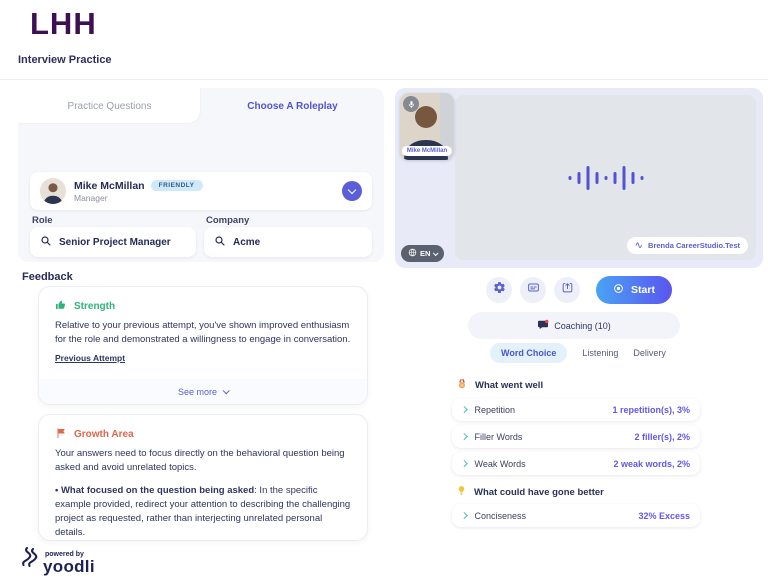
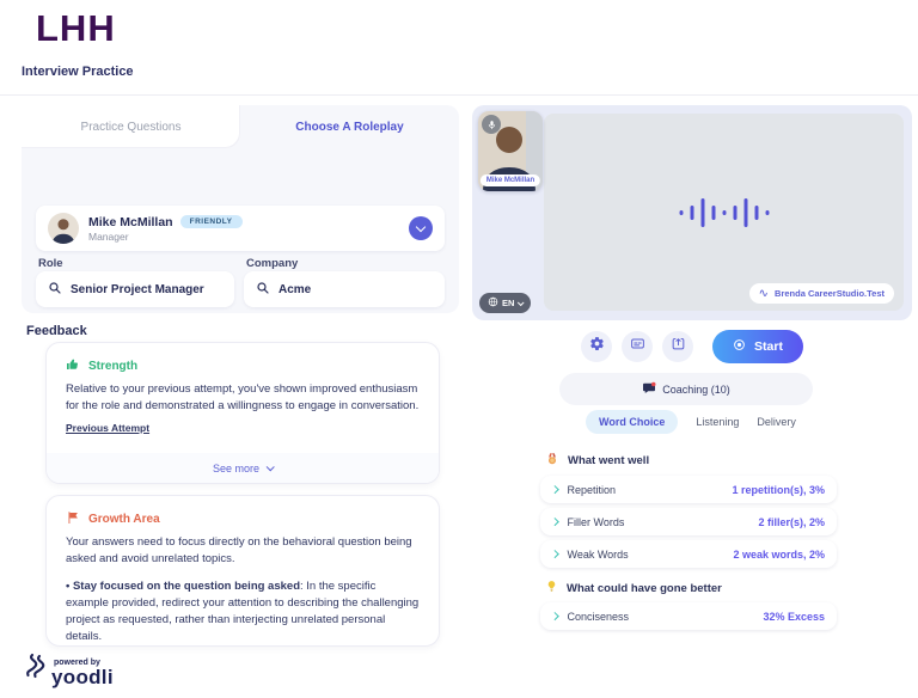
  LHH
  Interview Practice
  Practice Questions
  Choose A Roleplay
  Mike McMillan
  Manager
  Role
  Company
  Senior Project Manager
  Acme
  Feedback
  Strength
  Relative to your previous attempt, you've shown improved enthusiasm for the role and demonstrated a willingness to engage in conversation.
  Previous Attempt
  See more
  Growth Area
  Your answers need to focus directly on the behavioral question being asked and avoid unrelated topics.
- • What focused on the question being asked: In the specific example provided, redirect your attention to describing the challenging project as requested, rather than interjecting unrelated personal details.
+ • Stay focused on the question being asked: In the specific example provided, redirect your attention to describing the challenging project as requested, rather than interjecting unrelated personal details.
  yoodli
  Brenda CareerStudio.Test
  EN
  Start
  Coaching (10)
  Word Choice
  Listening
  Delivery
  What went well
  Repetition
  1 repetition(s), 3%
  Filler Words
  2 filler(s), 2%
  Weak Words
  2 weak words, 2%
  What could have gone better
  Conciseness
  32% Excess
